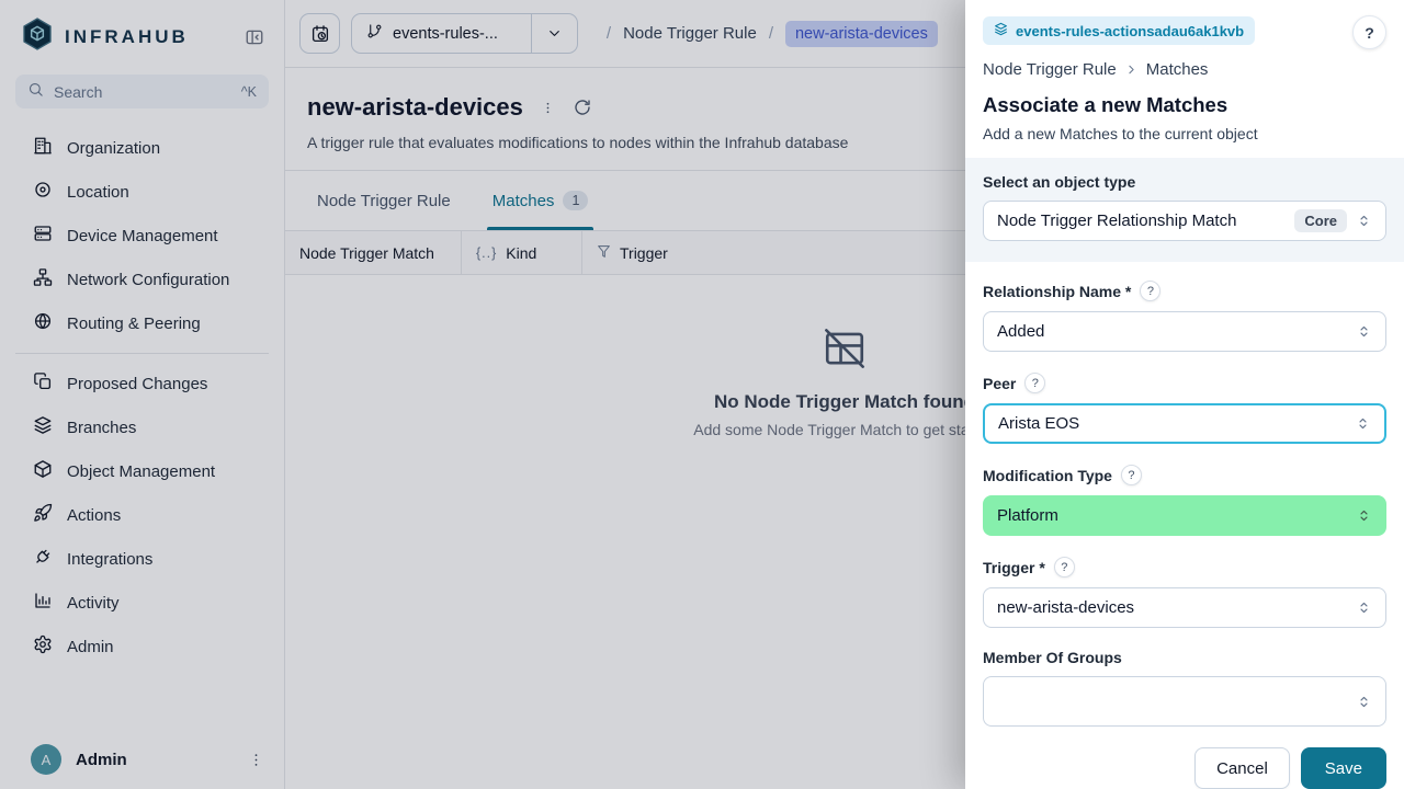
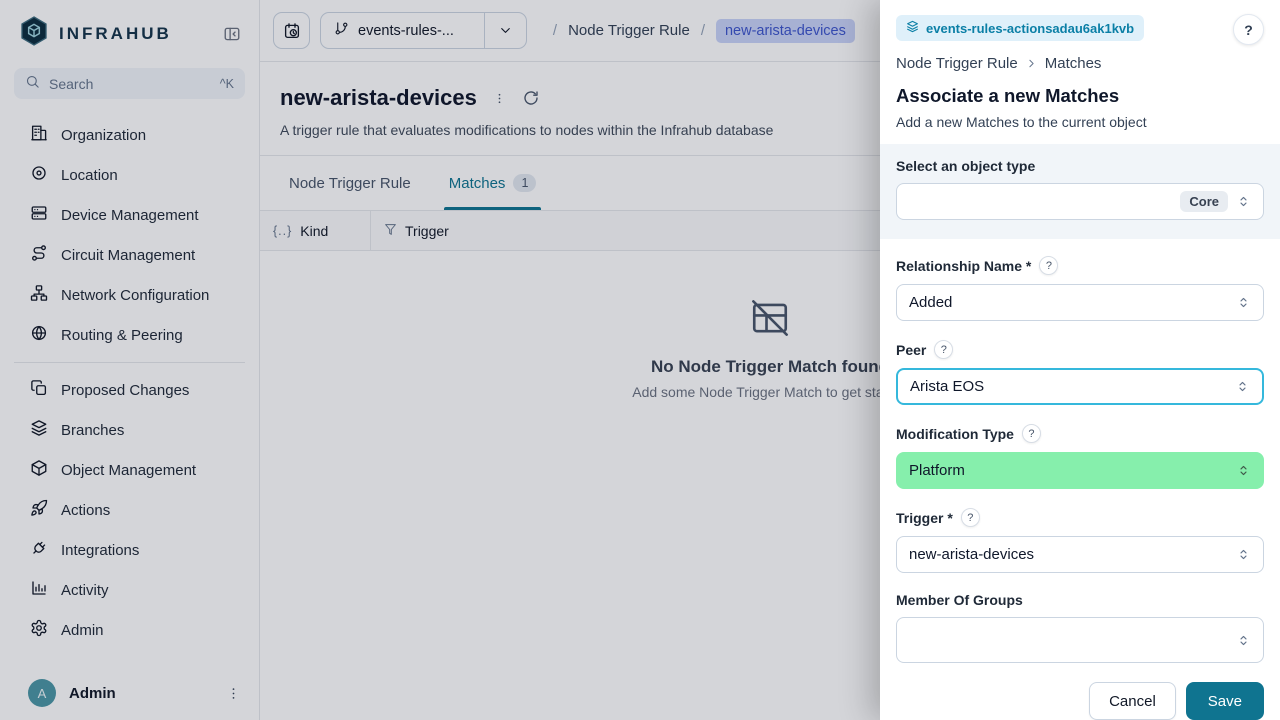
  INFRAHUB
  Search
  ^K
  Organization
  Location
  Device Management
+ Circuit Management
  Network Configuration
  Routing & Peering
  Proposed Changes
  Branches
  Object Management
  Actions
  Integrations
  Activity
  Admin
  A
  Admin
  events-rules-...
  /
  Node Trigger Rule
  /
  new-arista-devices
  new-arista-devices
  A trigger rule that evaluates modifications to nodes within the Infrahub database
  Node Trigger Rule
  Matches
  1
- Node Trigger Match
  {..}
  Kind
  Trigger
  No Node Trigger Match foun
  Add some Node Trigger Match to get st
  events-rules-actionsadau6ak1kvb
  ?
  Node Trigger Rule
  Matches
  Associate a new Matches
  Add a new Matches to the current object
  Select an object type
- Node Trigger Relationship Match
  Core
  Relationship Name *
  ?
  Added
  Peer
  ?
  Arista EOS
  Modification Type
  ?
  Platform
  Trigger *
  ?
  new-arista-devices
  Member Of Groups
  Cancel
  Save
